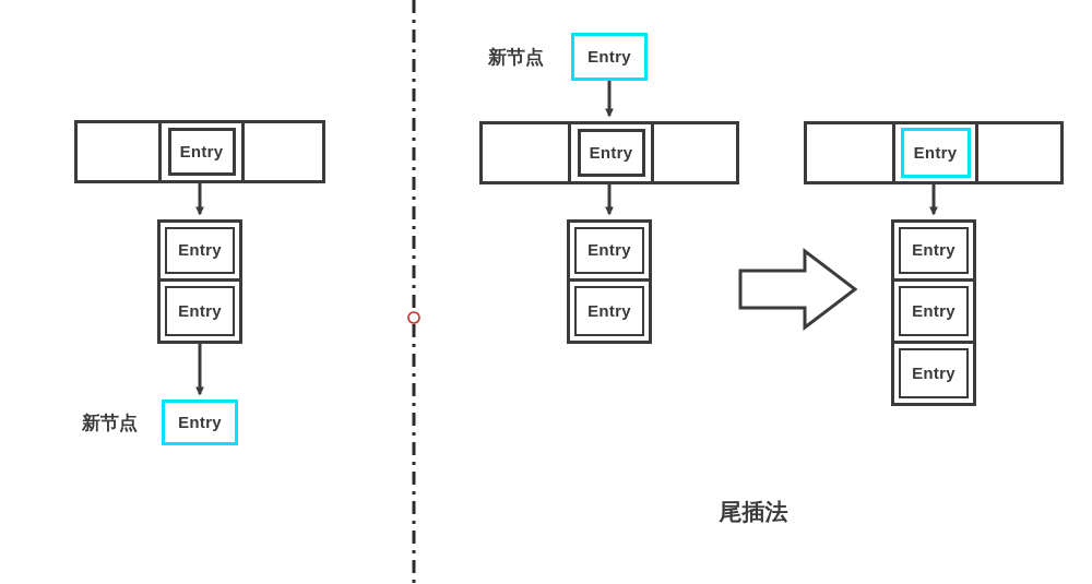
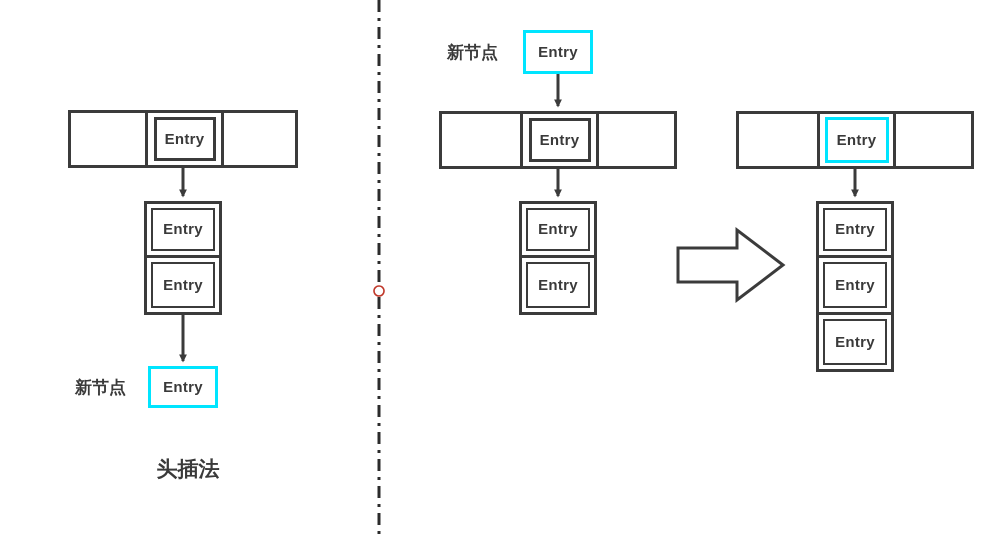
  Entry
  Entry
  Entry
  Entry
  新节点
+ 头插法
  Entry
  新节点
  Entry
  Entry
  Entry
  Entry
  Entry
  Entry
  Entry
- 尾插法
